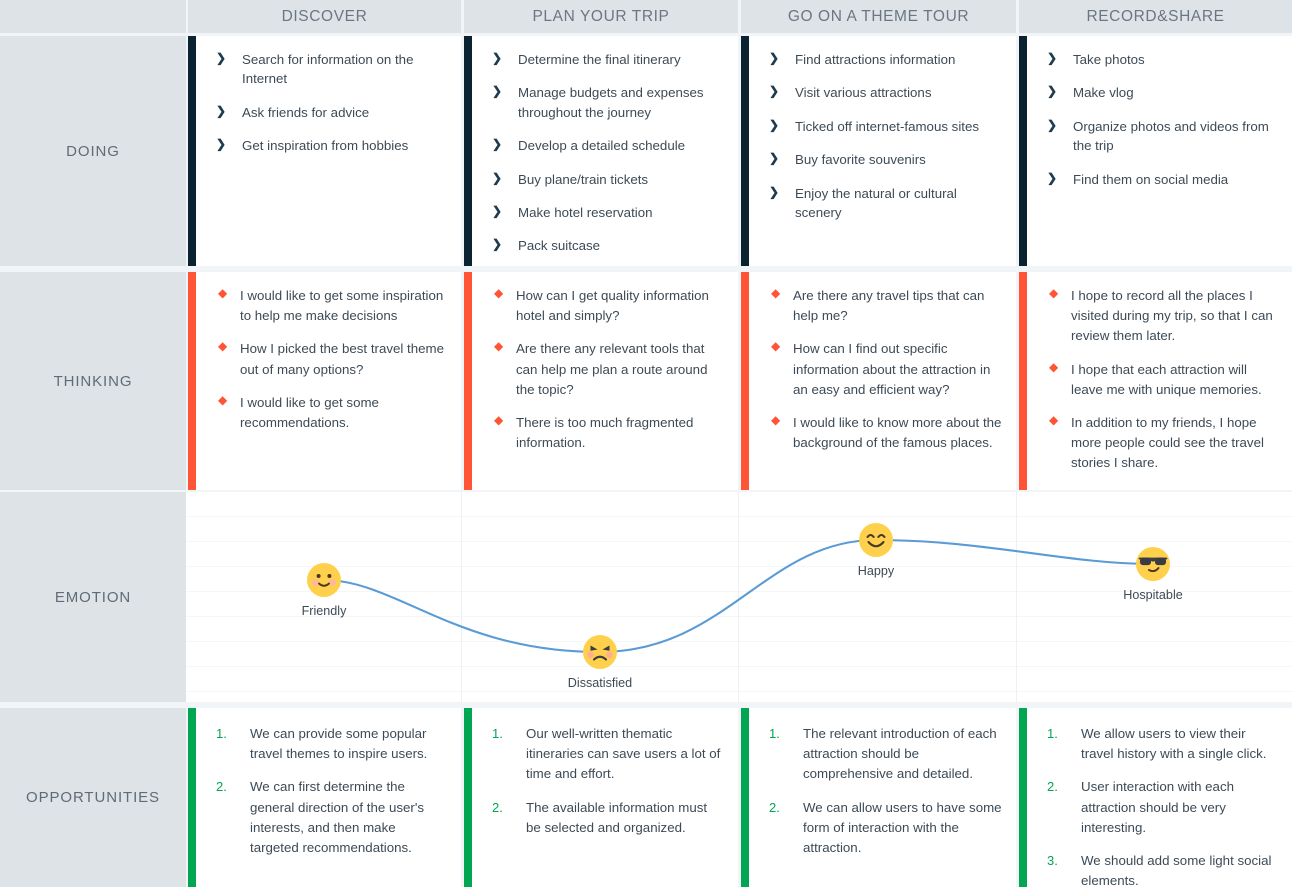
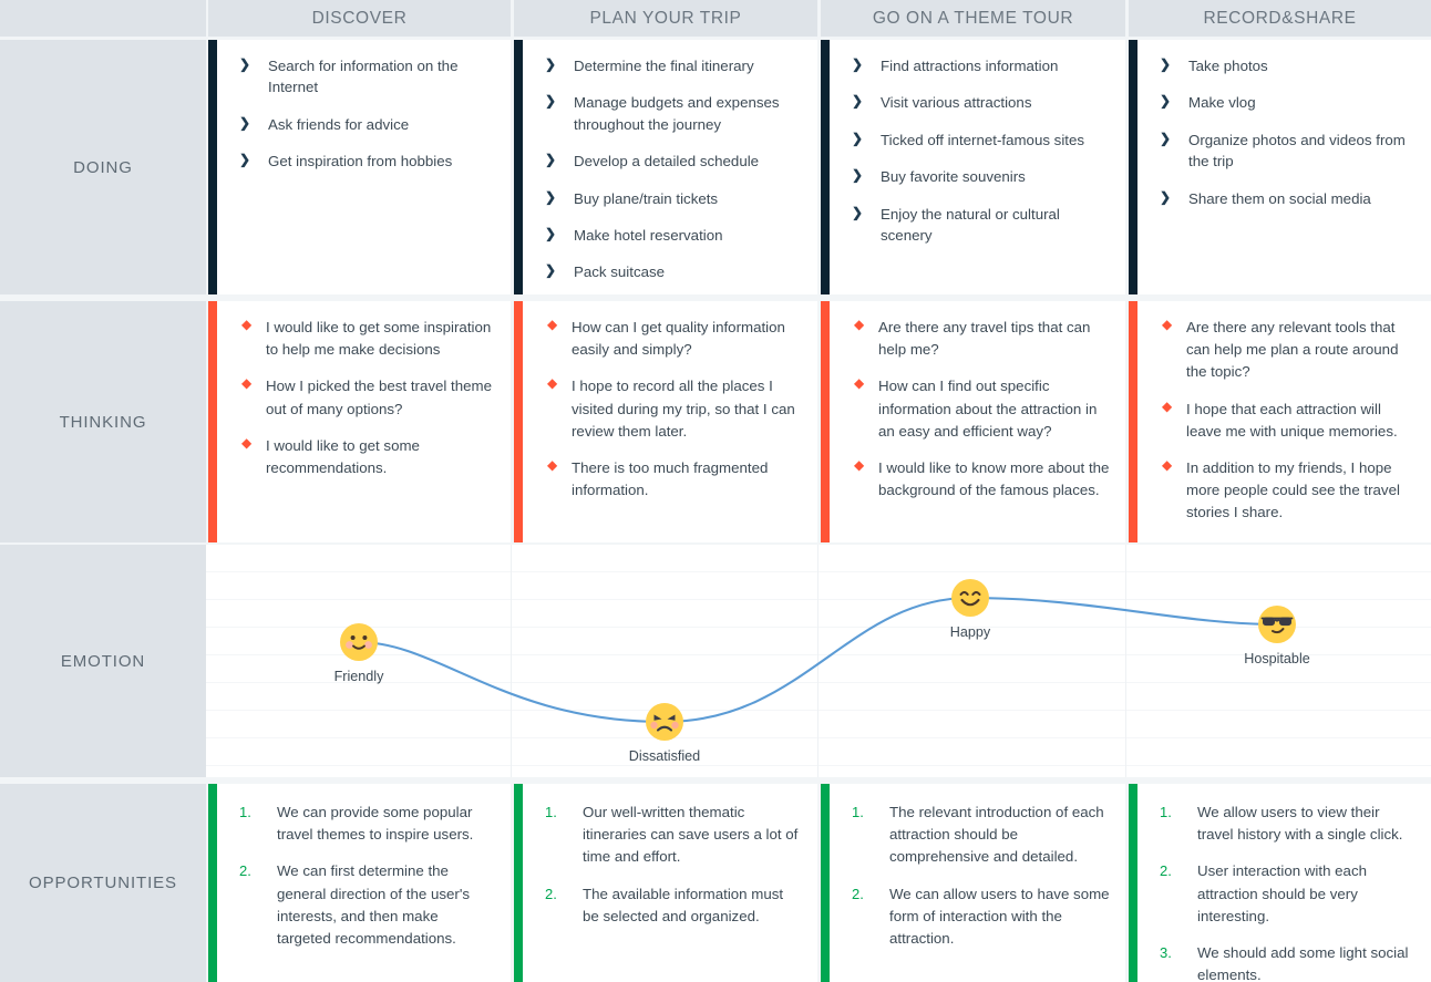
  DISCOVER
  PLAN YOUR TRIP
  GO ON A THEME TOUR
  RECORD&SHARE
  DOING
  THINKING
  EMOTION
  OPPORTUNITIES
  ❯
  Search for information on the Internet
  ❯
  Ask friends for advice
  ❯
  Get inspiration from hobbies
  ❯
  Determine the final itinerary
  ❯
  Manage budgets and expenses throughout the journey
  ❯
  Develop a detailed schedule
  ❯
  Buy plane/train tickets
  ❯
  Make hotel reservation
  ❯
  Pack suitcase
  ❯
  Find attractions information
  ❯
  Visit various attractions
  ❯
  Ticked off internet-famous sites
  ❯
  Buy favorite souvenirs
  ❯
  Enjoy the natural or cultural scenery
  ❯
  Take photos
  ❯
  Make vlog
  ❯
  Organize photos and videos from the trip
  ❯
- Find them on social media
+ Share them on social media
  ◆
  I would like to get some inspiration to help me make decisions
  ◆
  How I picked the best travel theme out of many options?
  ◆
  I would like to get some recommendations.
  ◆
- How can I get quality information hotel and simply?
+ How can I get quality information easily and simply?
  ◆
- Are there any relevant tools that can help me plan a route around the topic?
+ I hope to record all the places I visited during my trip, so that I can review them later.
  ◆
  There is too much fragmented information.
  ◆
  Are there any travel tips that can help me?
  ◆
  How can I find out specific information about the attraction in an easy and efficient way?
  ◆
  I would like to know more about the background of the famous places.
  ◆
- I hope to record all the places I visited during my trip, so that I can review them later.
+ Are there any relevant tools that can help me plan a route around the topic?
  ◆
  I hope that each attraction will leave me with unique memories.
  ◆
  In addition to my friends, I hope more people could see the travel stories I share.
  Friendly
  Dissatisfied
  Happy
  Hospitable
  1.
  We can provide some popular travel themes to inspire users.
  2.
  We can first determine the general direction of the user's interests, and then make targeted recommendations.
  1.
  Our well-written thematic itineraries can save users a lot of time and effort.
  2.
  The available information must be selected and organized.
  1.
  The relevant introduction of each attraction should be comprehensive and detailed.
  2.
  We can allow users to have some form of interaction with the attraction.
  1.
  We allow users to view their travel history with a single click.
  2.
  User interaction with each attraction should be very interesting.
  3.
  We should add some light social elements.
